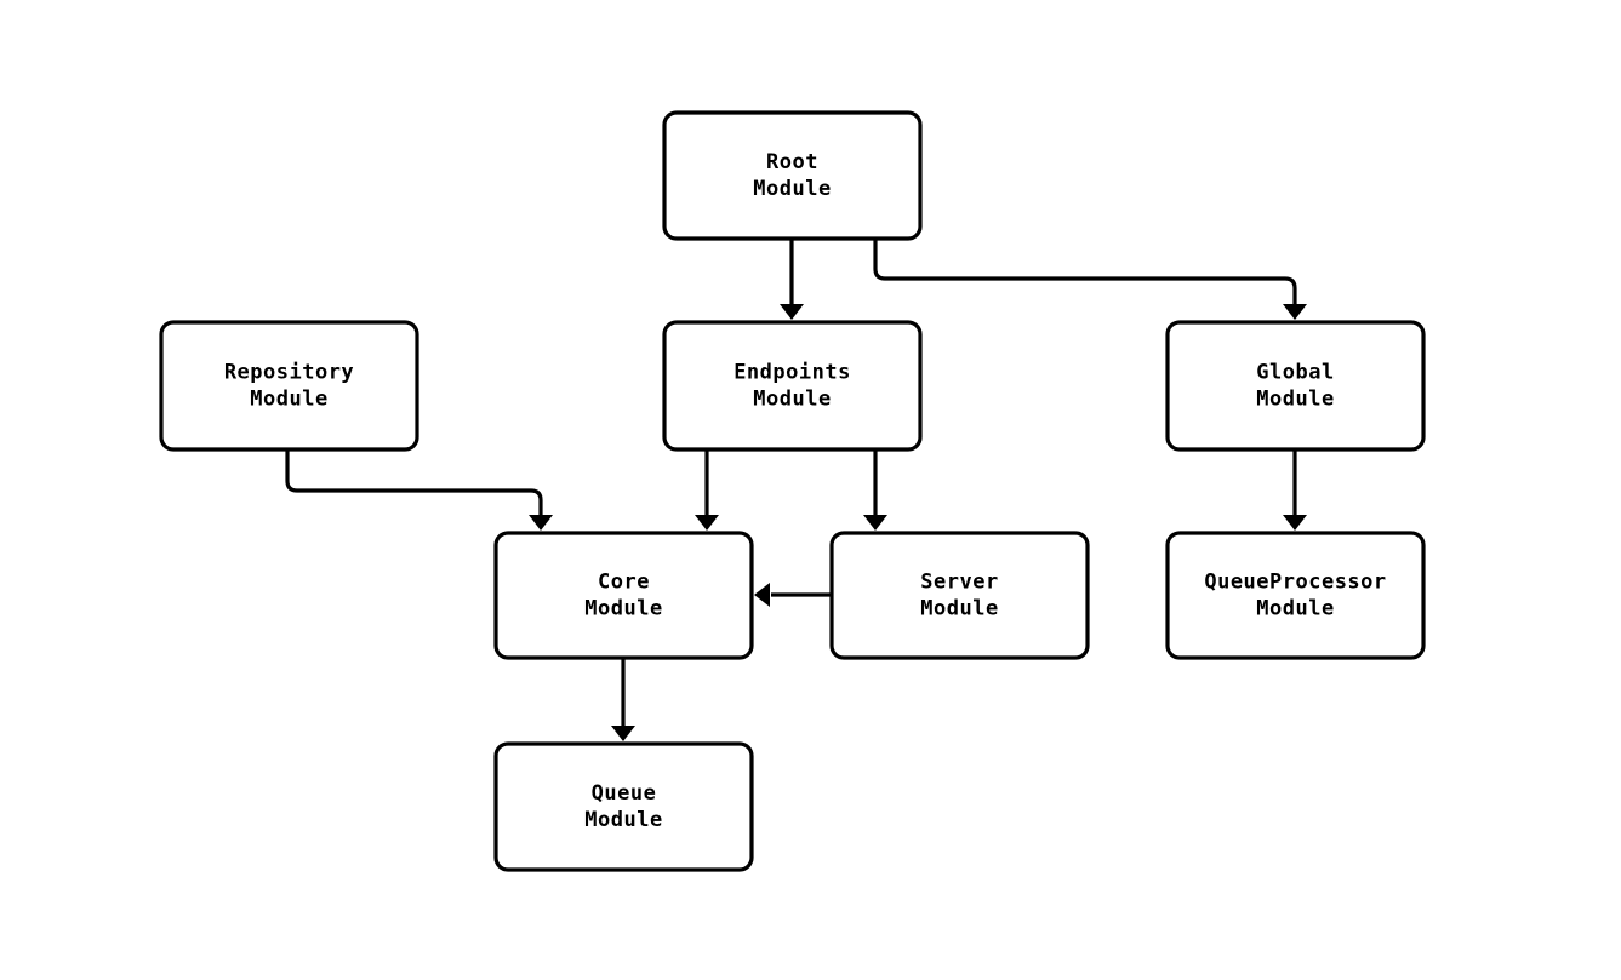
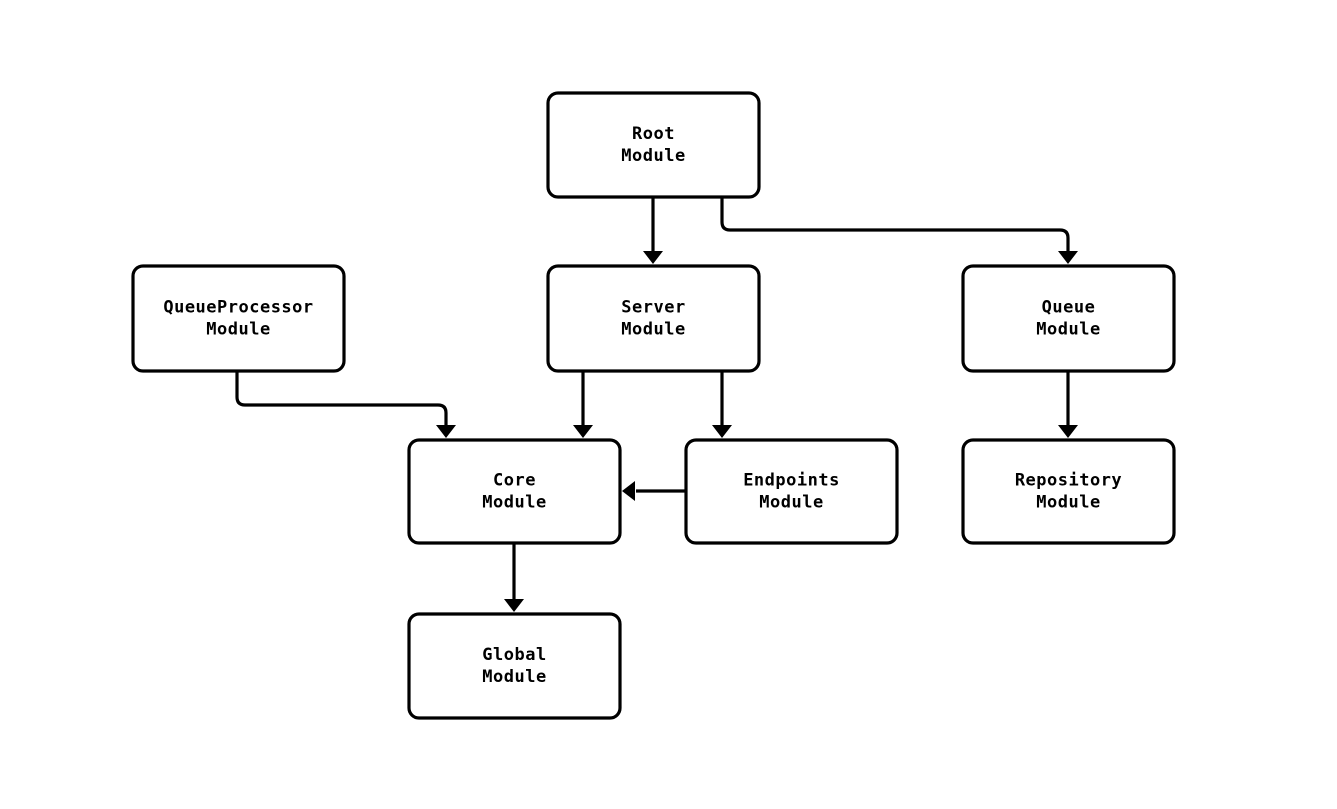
  Root
  Module
- Repository
+ QueueProcessor
  Module
- Endpoints
+ Server
  Module
- Global
+ Queue
  Module
  Core
  Module
- Server
+ Endpoints
  Module
- QueueProcessor
+ Repository
  Module
- Queue
+ Global
  Module
